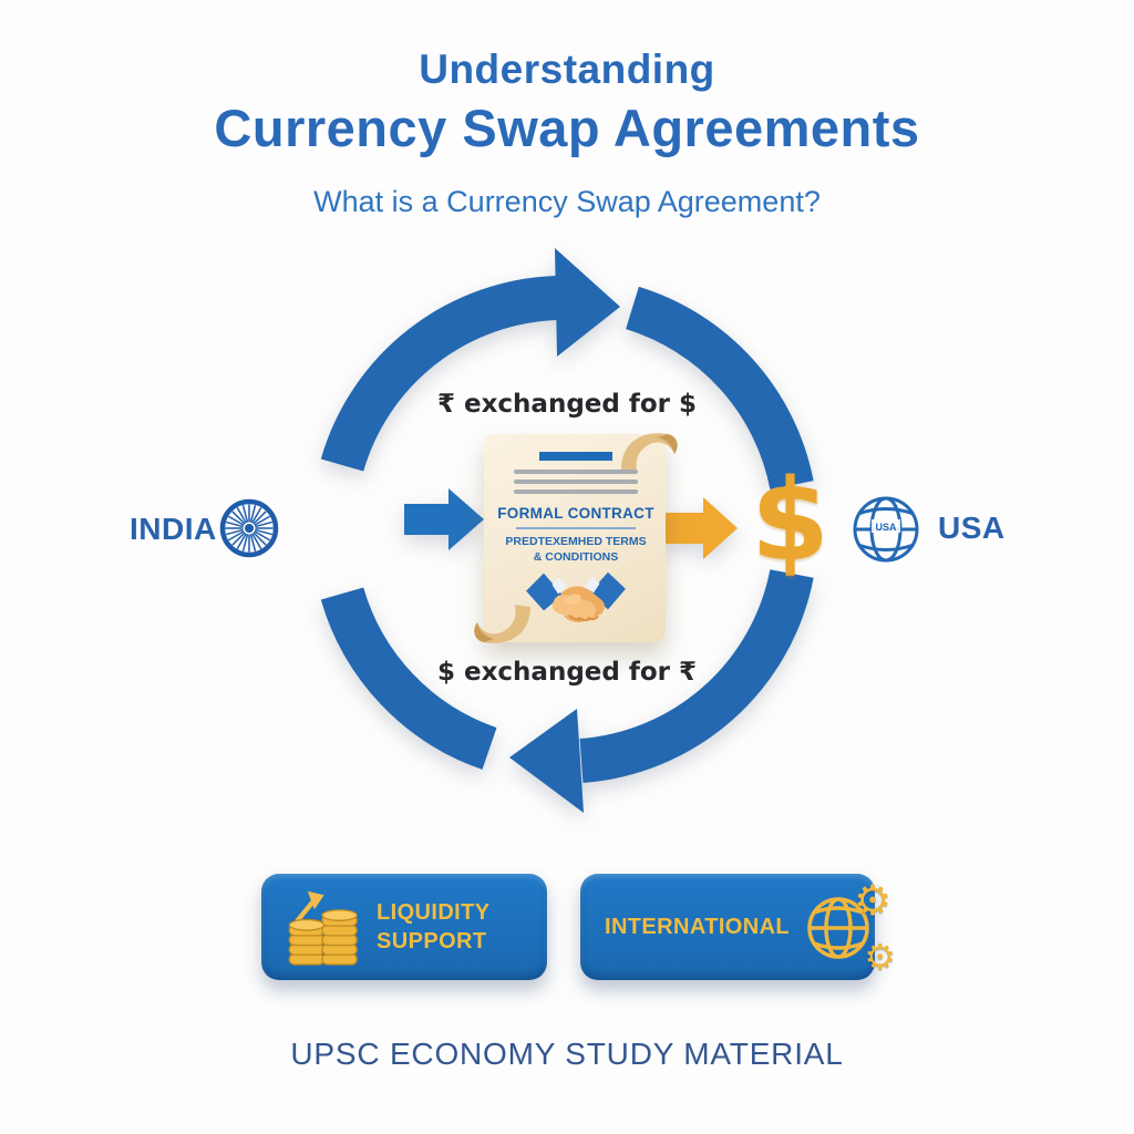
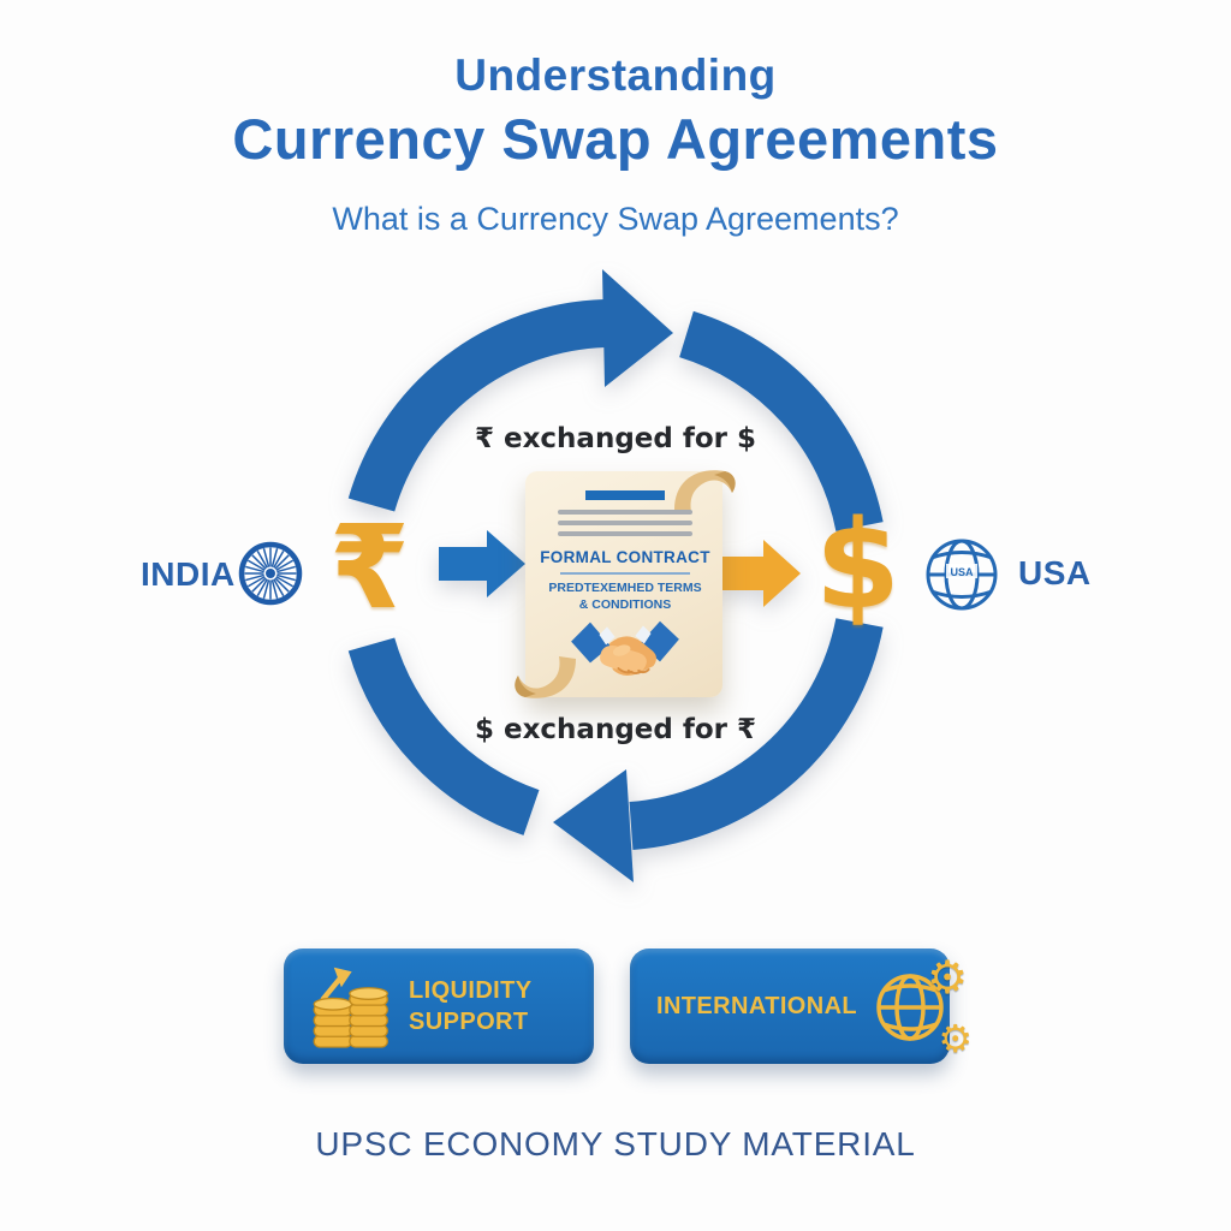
  Understanding
  Currency Swap Agreements
- What is a Currency Swap Agreement?
+ What is a Currency Swap Agreements?
  ₹ exchanged for $
  $ exchanged for ₹
  INDIA
+ ₹
  $
  USA
  USA
  FORMAL CONTRACT
  PREDTEXEMHED TERMS
  & CONDITIONS
  LIQUIDITY
  SUPPORT
  INTERNATIONAL
  ⚙
  ⚙
  UPSC ECONOMY STUDY MATERIAL
